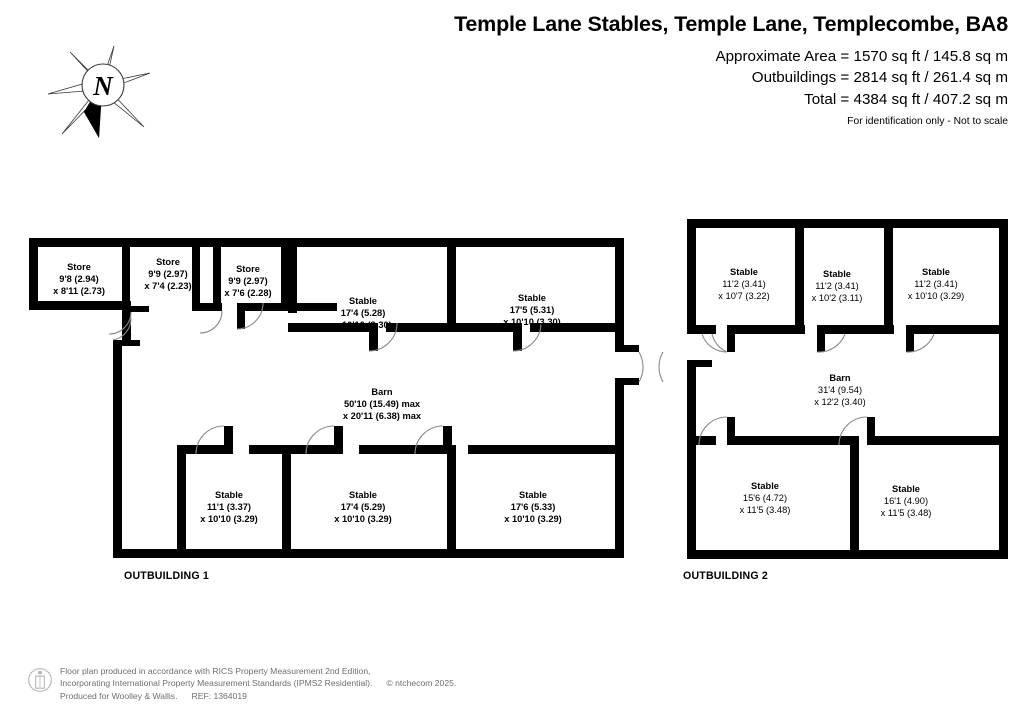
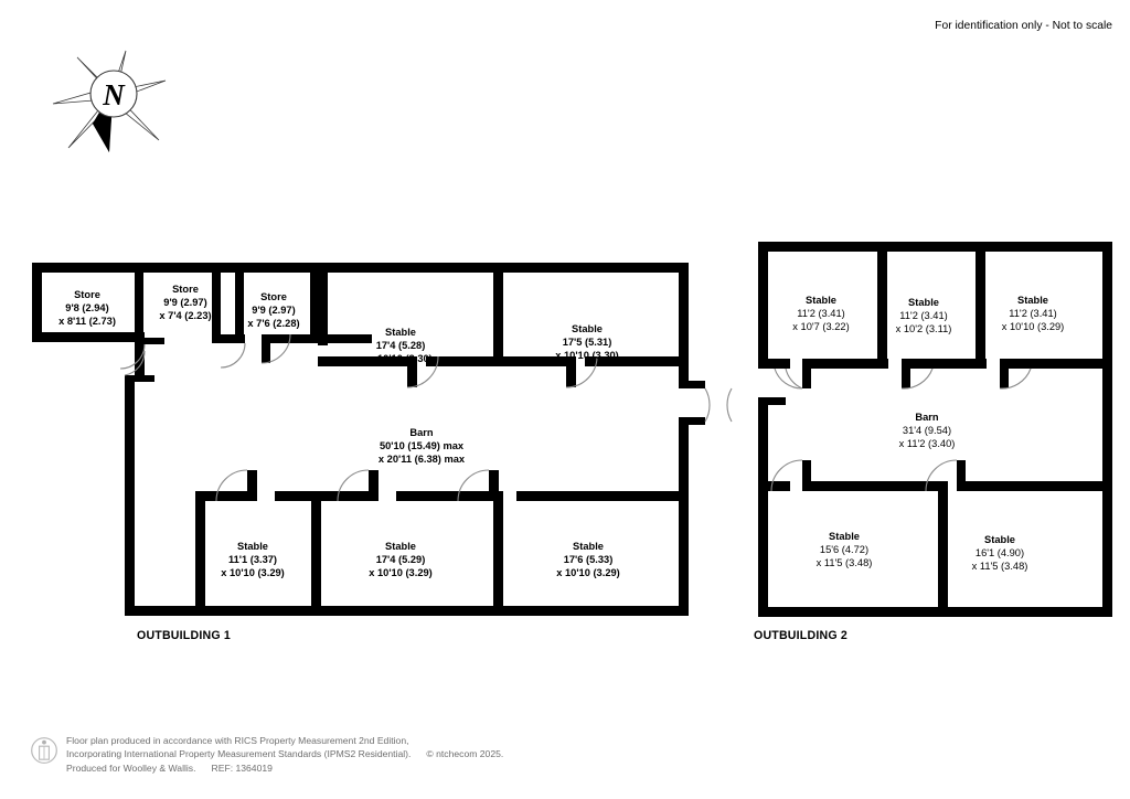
- Temple Lane Stables, Temple Lane, Templecombe, BA8
- Approximate Area = 1570 sq ft / 145.8 sq m
- Outbuildings = 2814 sq ft / 261.4 sq m
- Total = 4384 sq ft / 407.2 sq m
  For identification only - Not to scale
  N
  Store
  9'8 (2.94)
  x 8'11 (2.73)
  Store
  9'9 (2.97)
  x 7'4 (2.23)
  Store
  9'9 (2.97)
  x 7'6 (2.28)
  Stable
  17'4 (5.28)
  x 10'10 (3.30)
  Stable
  17'5 (5.31)
  x 10'10 (3.30)
  Barn
  50'10 (15.49) max
  x 20'11 (6.38) max
  Stable
  11'1 (3.37)
  x 10'10 (3.29)
  Stable
  17'4 (5.29)
  x 10'10 (3.29)
  Stable
  17'6 (5.33)
  x 10'10 (3.29)
  OUTBUILDING 1
  Stable
  11'2 (3.41)
  x 10'7 (3.22)
  Stable
  11'2 (3.41)
  x 10'2 (3.11)
  Stable
  11'2 (3.41)
  x 10'10 (3.29)
  Barn
  31'4 (9.54)
- x 12'2 (3.40)
+ x 11'2 (3.40)
  Stable
  15'6 (4.72)
  x 11'5 (3.48)
  Stable
  16'1 (4.90)
  x 11'5 (3.48)
  OUTBUILDING 2
  Floor plan produced in accordance with RICS Property Measurement 2nd Edition,
  Incorporating International Property Measurement Standards (IPMS2 Residential). © ntchecom 2025.
  Produced for Woolley & Wallis. REF: 1364019
